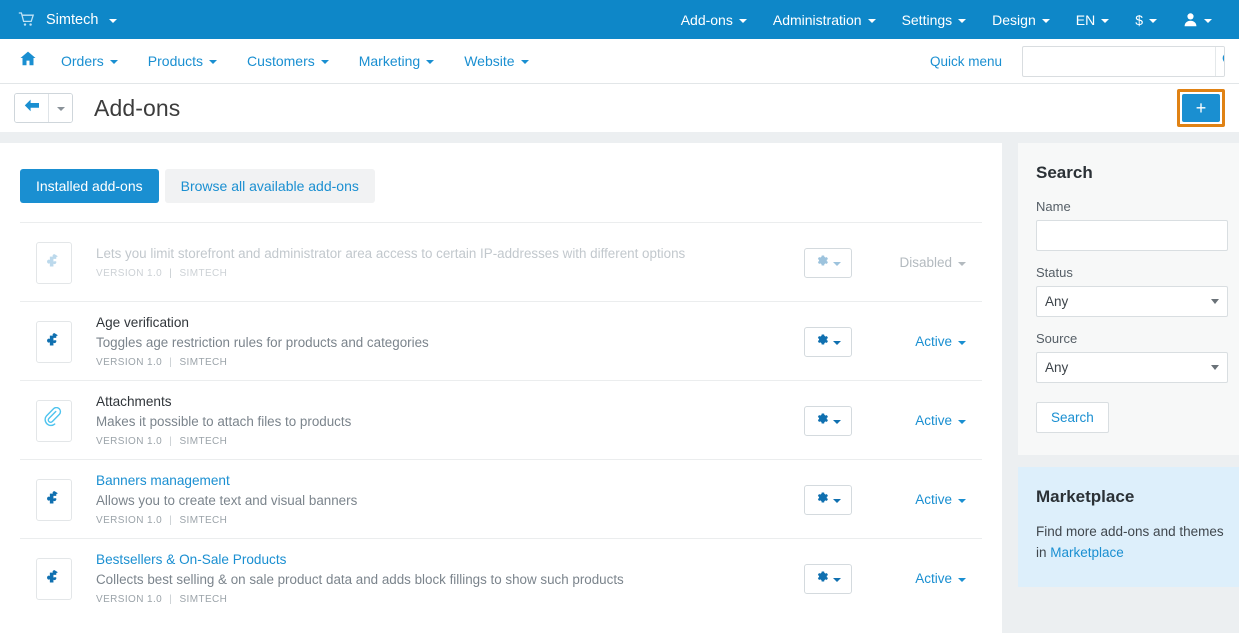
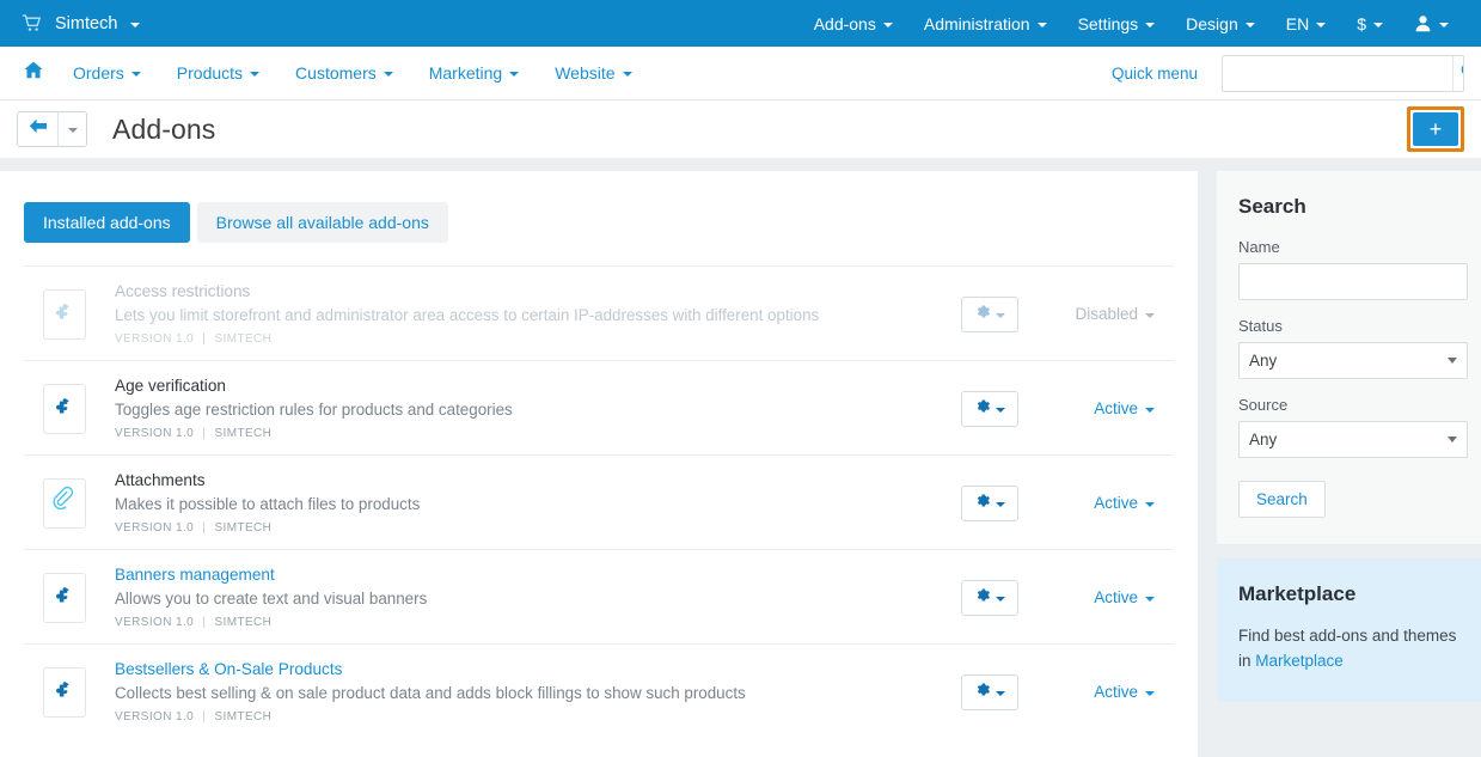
  Simtech
  Add-ons
  Administration
  Settings
  Design
  EN
  $
  Orders
  Products
  Customers
  Marketing
  Website
  Quick menu
  Add-ons
  +
  Installed add-ons
  Browse all available add-ons
+ Access restrictions
  Lets you limit storefront and administrator area access to certain IP-addresses with different options
  VERSION 1.0 | SIMTECH
  Disabled
  Age verification
  Toggles age restriction rules for products and categories
  VERSION 1.0 | SIMTECH
  Active
  Attachments
  Makes it possible to attach files to products
  VERSION 1.0 | SIMTECH
  Active
  Banners management
  Allows you to create text and visual banners
  VERSION 1.0 | SIMTECH
  Active
  Bestsellers & On-Sale Products
  Collects best selling & on sale product data and adds block fillings to show such products
  VERSION 1.0 | SIMTECH
  Active
  Search
  Name
  Status
  Any
  Source
  Any
  Search
  Marketplace
- Find more add-ons and themes in Marketplace
+ Find best add-ons and themes in Marketplace
